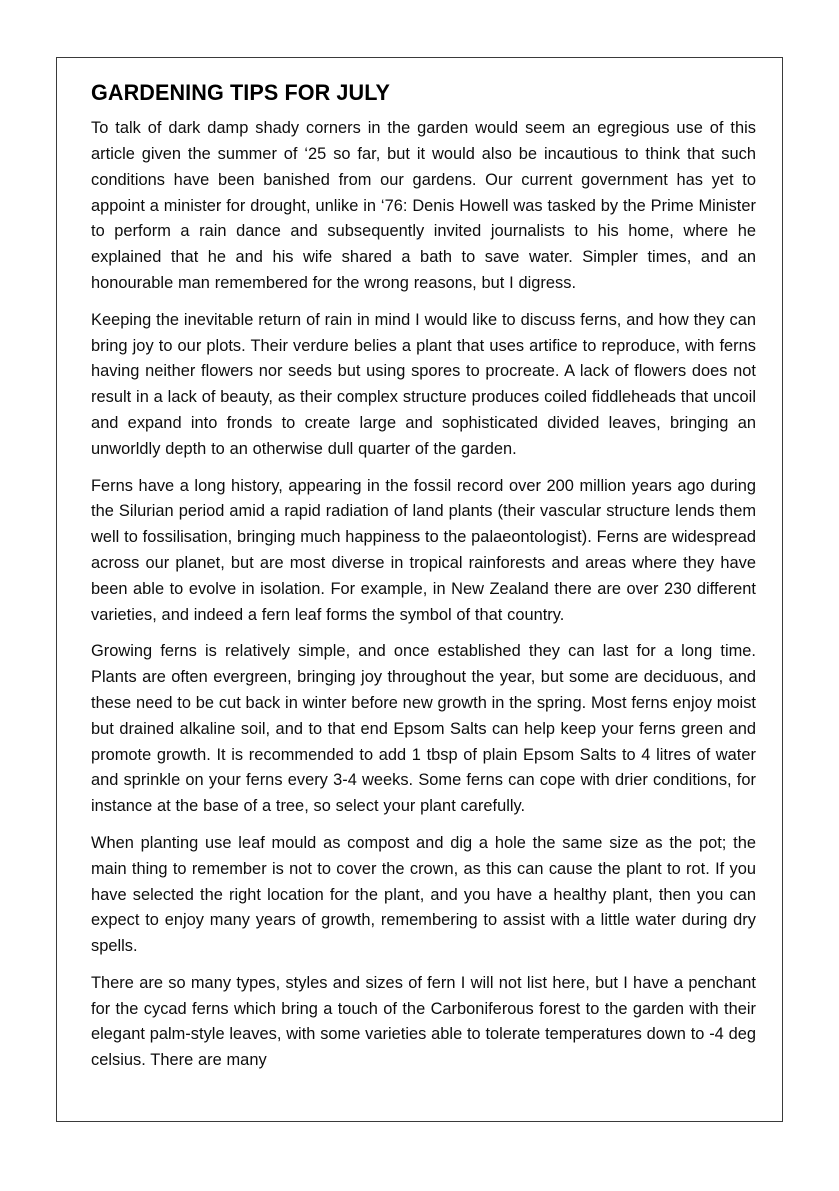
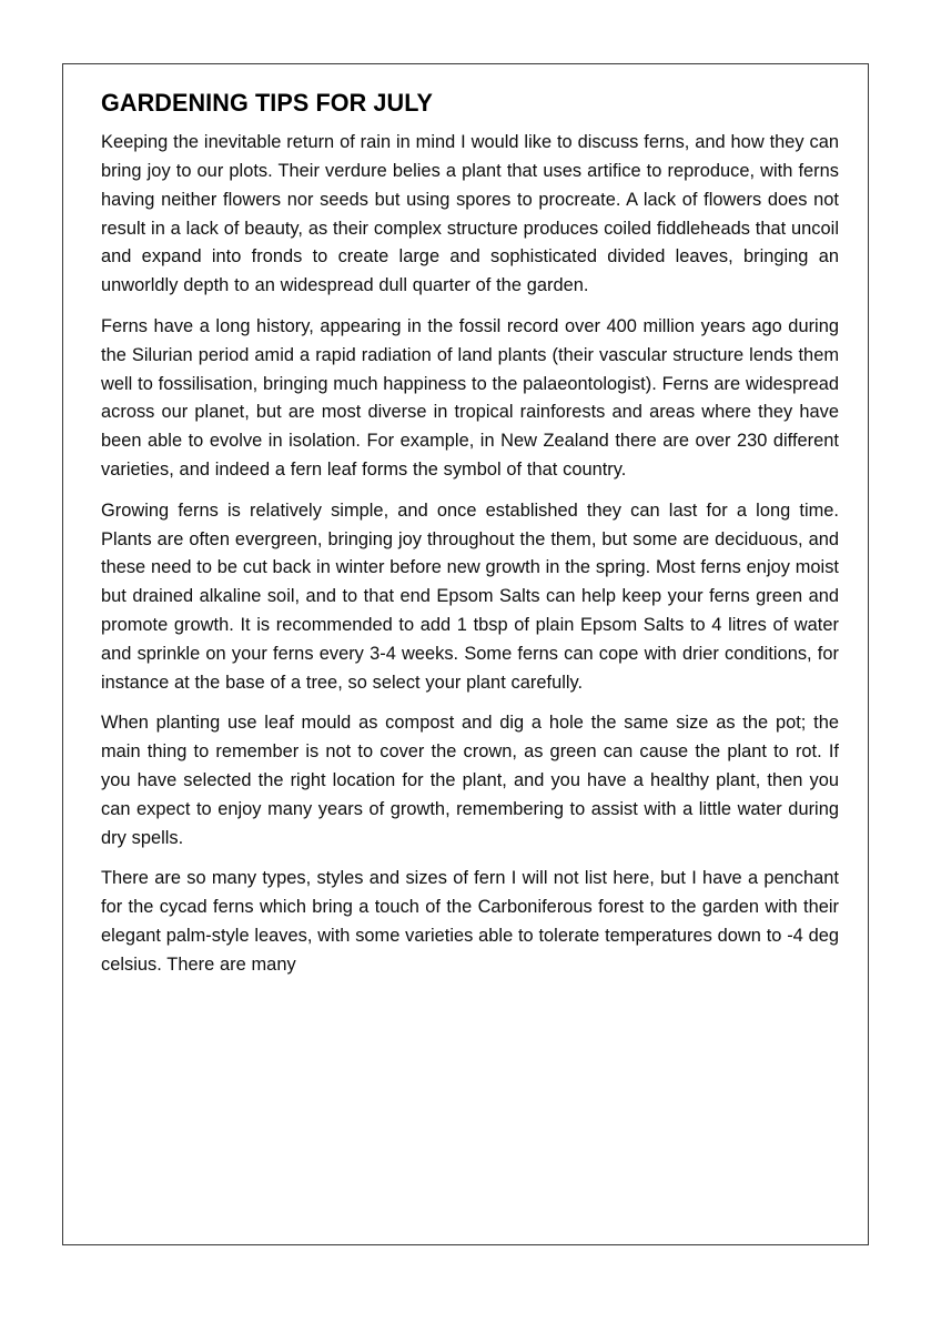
  GARDENING TIPS FOR JULY
- To talk of dark damp shady corners in the garden would seem an egregious use of this article given the summer of ‘25 so far, but it would also be incautious to think that such conditions have been banished from our gardens. Our current government has yet to appoint a minister for drought, unlike in ‘76: Denis Howell was tasked by the Prime Minister to perform a rain dance and subsequently invited journalists to his home, where he explained that he and his wife shared a bath to save water. Simpler times, and an honourable man remembered for the wrong reasons, but I digress.
- Keeping the inevitable return of rain in mind I would like to discuss ferns, and how they can bring joy to our plots. Their verdure belies a plant that uses artifice to reproduce, with ferns having neither flowers nor seeds but using spores to procreate. A lack of flowers does not result in a lack of beauty, as their complex structure produces coiled fiddleheads that uncoil and expand into fronds to create large and sophisticated divided leaves, bringing an unworldly depth to an otherwise dull quarter of the garden.
+ Keeping the inevitable return of rain in mind I would like to discuss ferns, and how they can bring joy to our plots. Their verdure belies a plant that uses artifice to reproduce, with ferns having neither flowers nor seeds but using spores to procreate. A lack of flowers does not result in a lack of beauty, as their complex structure produces coiled fiddleheads that uncoil and expand into fronds to create large and sophisticated divided leaves, bringing an unworldly depth to an widespread dull quarter of the garden.
- Ferns have a long history, appearing in the fossil record over 200 million years ago during the Silurian period amid a rapid radiation of land plants (their vascular structure lends them well to fossilisation, bringing much happiness to the palaeontologist). Ferns are widespread across our planet, but are most diverse in tropical rainforests and areas where they have been able to evolve in isolation. For example, in New Zealand there are over 230 different varieties, and indeed a fern leaf forms the symbol of that country.
+ Ferns have a long history, appearing in the fossil record over 400 million years ago during the Silurian period amid a rapid radiation of land plants (their vascular structure lends them well to fossilisation, bringing much happiness to the palaeontologist). Ferns are widespread across our planet, but are most diverse in tropical rainforests and areas where they have been able to evolve in isolation. For example, in New Zealand there are over 230 different varieties, and indeed a fern leaf forms the symbol of that country.
- Growing ferns is relatively simple, and once established they can last for a long time. Plants are often evergreen, bringing joy throughout the year, but some are deciduous, and these need to be cut back in winter before new growth in the spring. Most ferns enjoy moist but drained alkaline soil, and to that end Epsom Salts can help keep your ferns green and promote growth. It is recommended to add 1 tbsp of plain Epsom Salts to 4 litres of water and sprinkle on your ferns every 3-4 weeks. Some ferns can cope with drier conditions, for instance at the base of a tree, so select your plant carefully.
+ Growing ferns is relatively simple, and once established they can last for a long time. Plants are often evergreen, bringing joy throughout the them, but some are deciduous, and these need to be cut back in winter before new growth in the spring. Most ferns enjoy moist but drained alkaline soil, and to that end Epsom Salts can help keep your ferns green and promote growth. It is recommended to add 1 tbsp of plain Epsom Salts to 4 litres of water and sprinkle on your ferns every 3-4 weeks. Some ferns can cope with drier conditions, for instance at the base of a tree, so select your plant carefully.
- When planting use leaf mould as compost and dig a hole the same size as the pot; the main thing to remember is not to cover the crown, as this can cause the plant to rot. If you have selected the right location for the plant, and you have a healthy plant, then you can expect to enjoy many years of growth, remembering to assist with a little water during dry spells.
+ When planting use leaf mould as compost and dig a hole the same size as the pot; the main thing to remember is not to cover the crown, as green can cause the plant to rot. If you have selected the right location for the plant, and you have a healthy plant, then you can expect to enjoy many years of growth, remembering to assist with a little water during dry spells.
  There are so many types, styles and sizes of fern I will not list here, but I have a penchant for the cycad ferns which bring a touch of the Carboniferous forest to the garden with their elegant palm-style leaves, with some varieties able to tolerate temperatures down to -4 deg celsius. There are many
